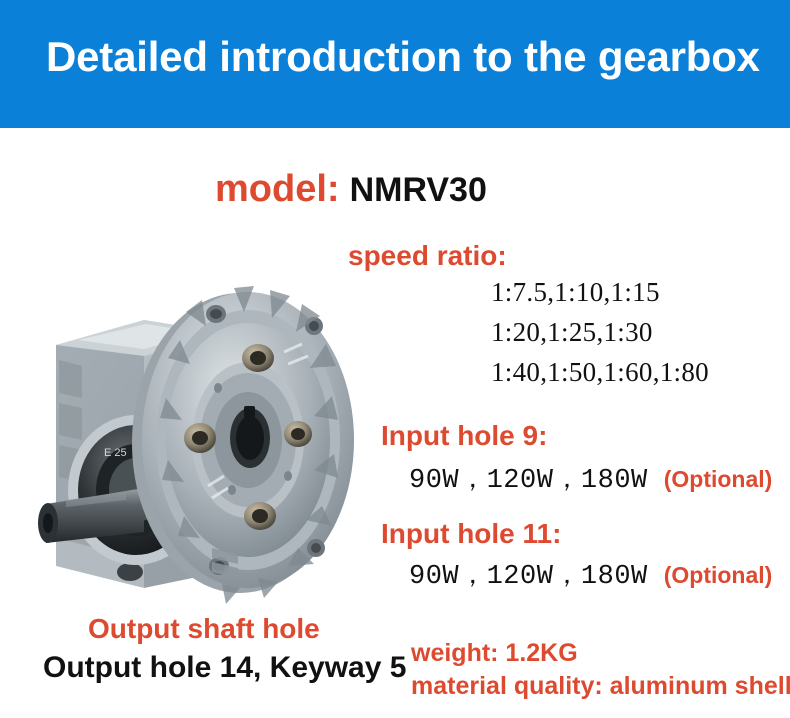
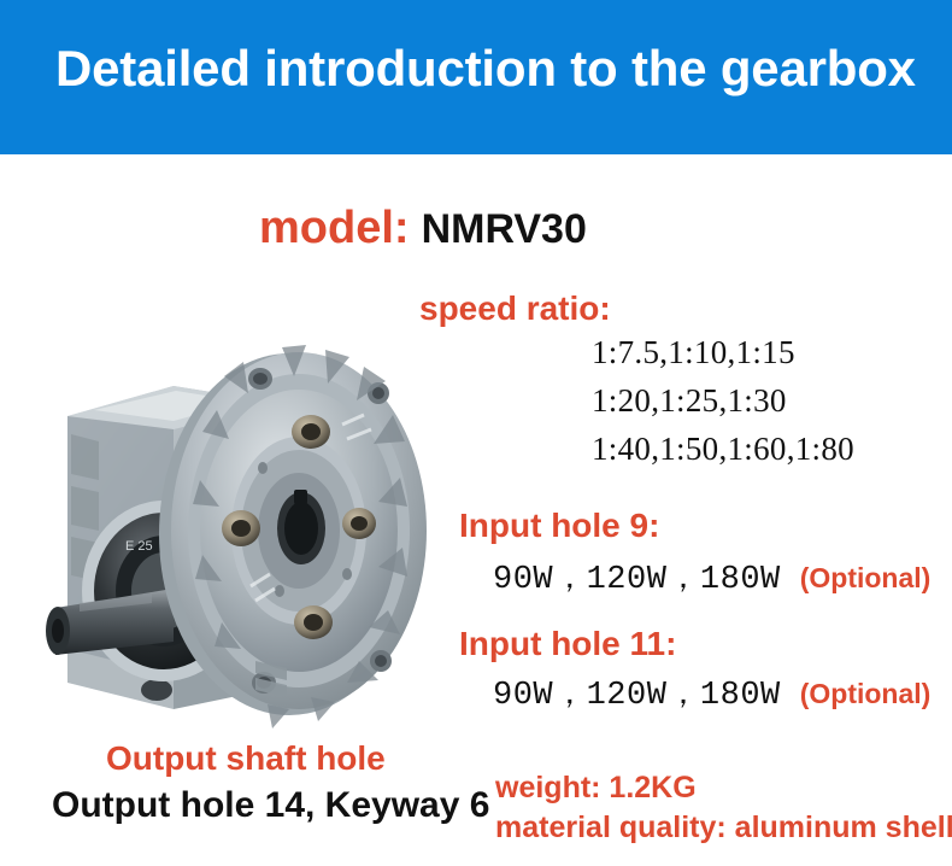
  Detailed introduction to the gearbox
  model:
  NMRV30
  E 25
  speed ratio:
  1:7.5,1:10,1:15
  1:20,1:25,1:30
  1:40,1:50,1:60,1:80
  Input hole 9:
  90W，120W，180W
  (Optional)
  Input hole 11:
  90W，120W，180W
  (Optional)
  Output shaft hole
- Output hole 14, Keyway 5
+ Output hole 14, Keyway 6
  weight: 1.2KG
  material quality: aluminum shell
